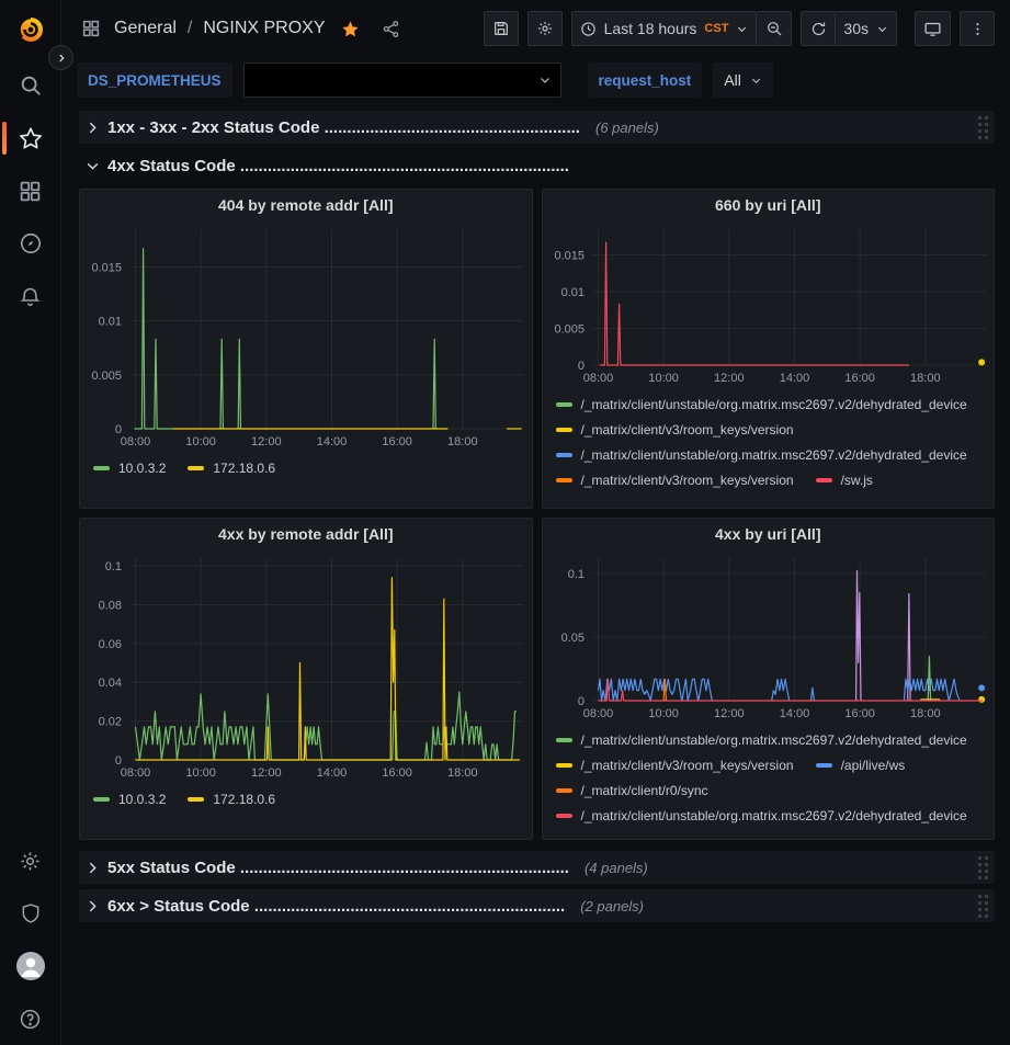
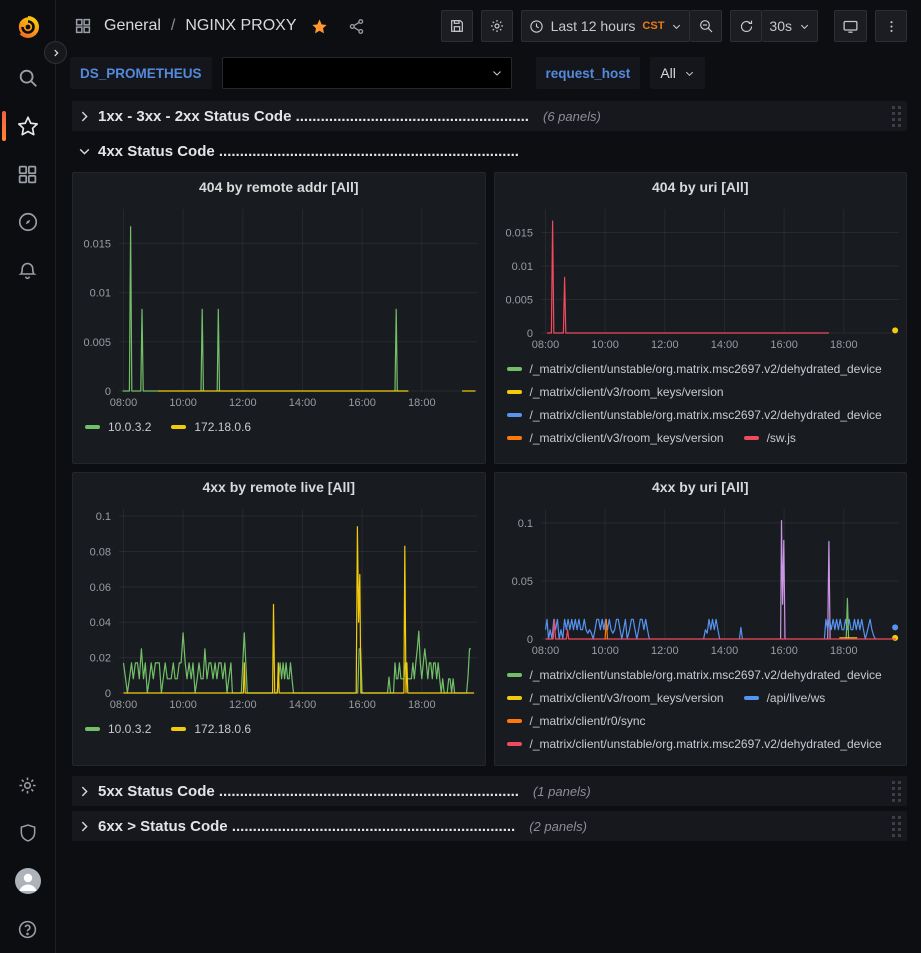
  General
  /
  NGINX PROXY
- Last 18 hours
+ Last 12 hours
  CST
  30s
  DS_PROMETHEUS
  request_host
  All
  1xx - 3xx - 2xx Status Code ........................................................
  (6 panels)
  4xx Status Code ........................................................................
  404 by remote addr [All]
  08:00
  10:00
  12:00
  14:00
  16:00
  18:00
  0
  0.005
  0.01
  0.015
  10.0.3.2
  172.18.0.6
- 660 by uri [All]
+ 404 by uri [All]
  08:00
  10:00
  12:00
  14:00
  16:00
  18:00
  0
  0.005
  0.01
  0.015
  /_matrix/client/unstable/org.matrix.msc2697.v2/dehydrated_device
  /_matrix/client/v3/room_keys/version
  /_matrix/client/unstable/org.matrix.msc2697.v2/dehydrated_device
  /_matrix/client/v3/room_keys/version
  /sw.js
- 4xx by remote addr [All]
+ 4xx by remote live [All]
  08:00
  10:00
  12:00
  14:00
  16:00
  18:00
  0
  0.02
  0.04
  0.06
  0.08
  0.1
  10.0.3.2
  172.18.0.6
  4xx by uri [All]
  08:00
  10:00
  12:00
  14:00
  16:00
  18:00
  0
  0.05
  0.1
  /_matrix/client/unstable/org.matrix.msc2697.v2/dehydrated_device
  /_matrix/client/v3/room_keys/version
  /api/live/ws
  /_matrix/client/r0/sync
  /_matrix/client/unstable/org.matrix.msc2697.v2/dehydrated_device
  5xx Status Code ........................................................................
- (4 panels)
+ (1 panels)
  6xx > Status Code ....................................................................
  (2 panels)
